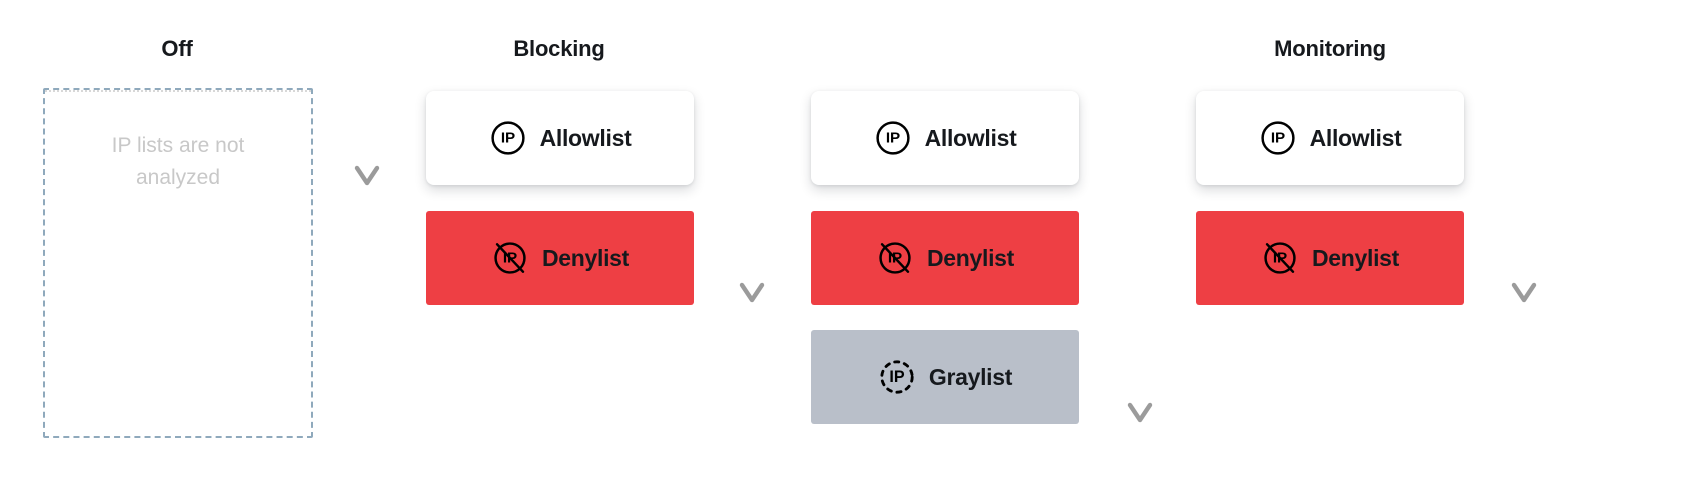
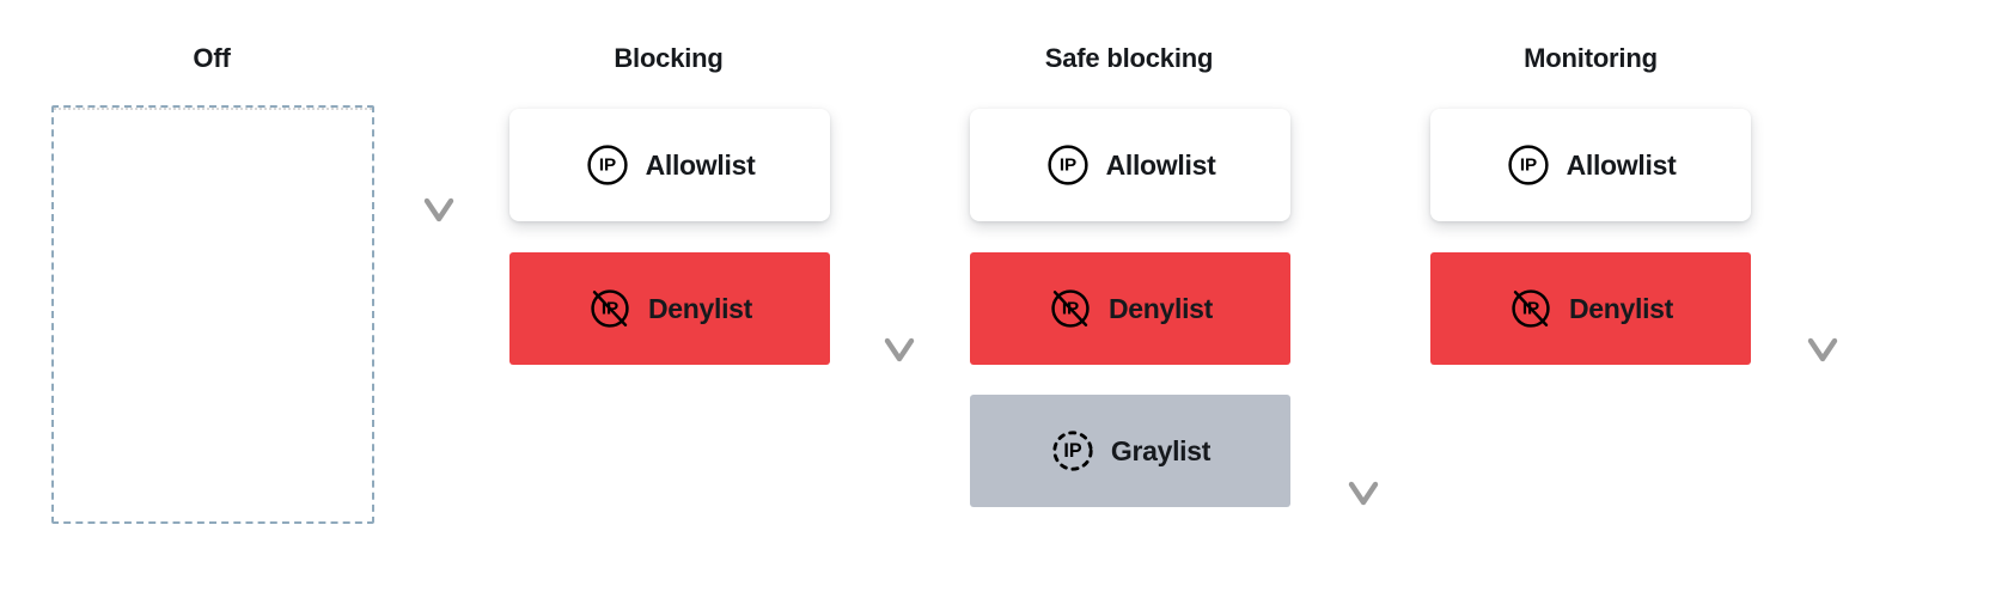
  Off
  Blocking
+ Safe blocking
  Monitoring
- IP lists are not analyzed
  IP
  Allowlist
  IP
  Denylist
  IP
  Allowlist
  IP
  Denylist
  IP
  Graylist
  IP
  Allowlist
  IP
  Denylist
